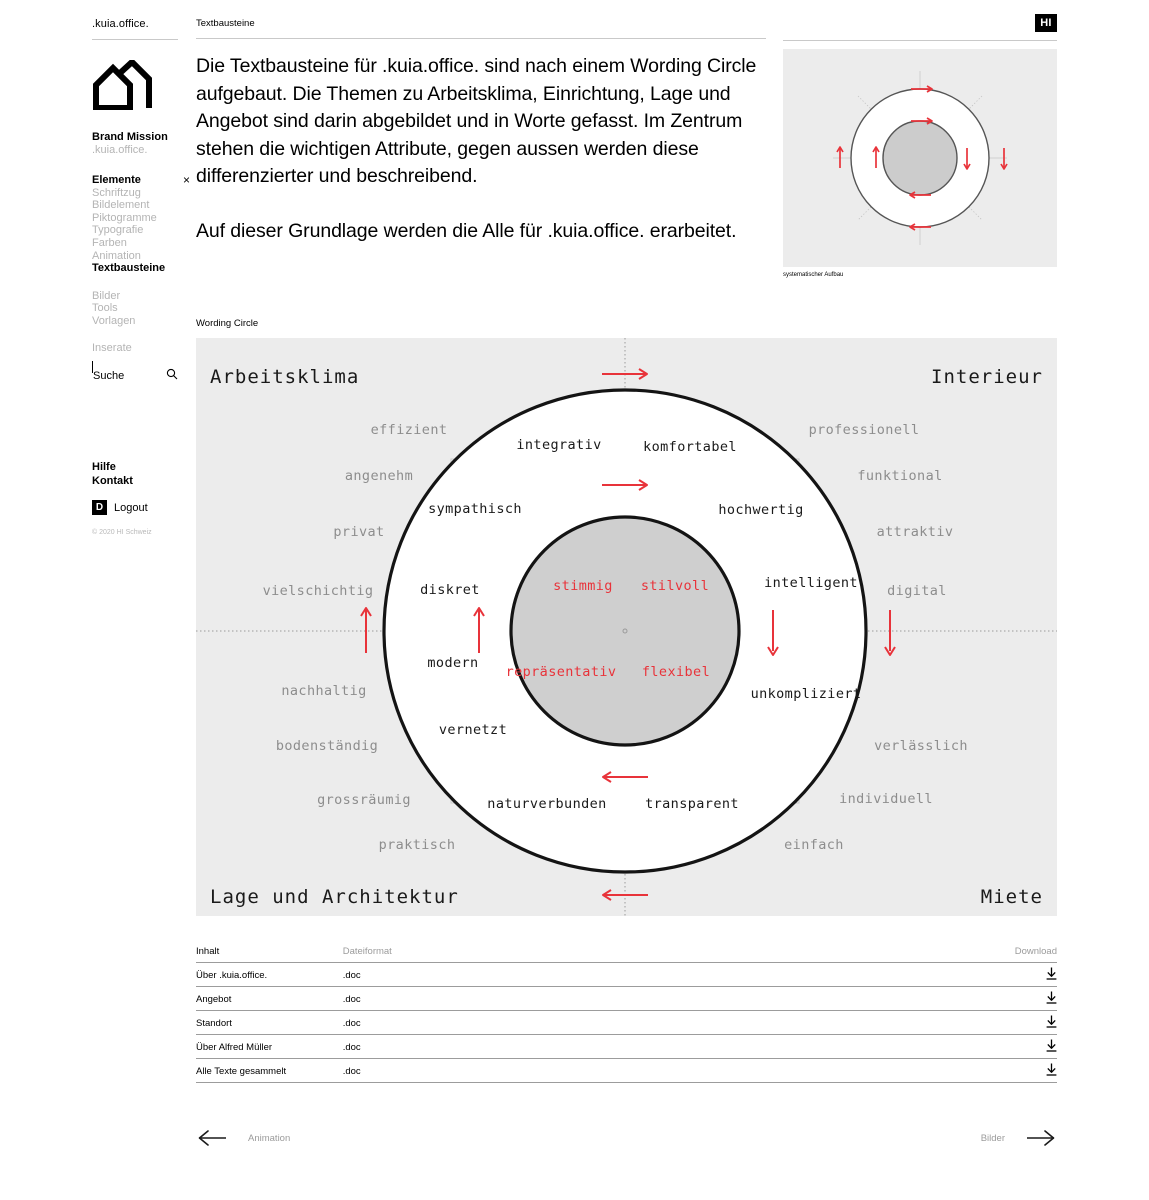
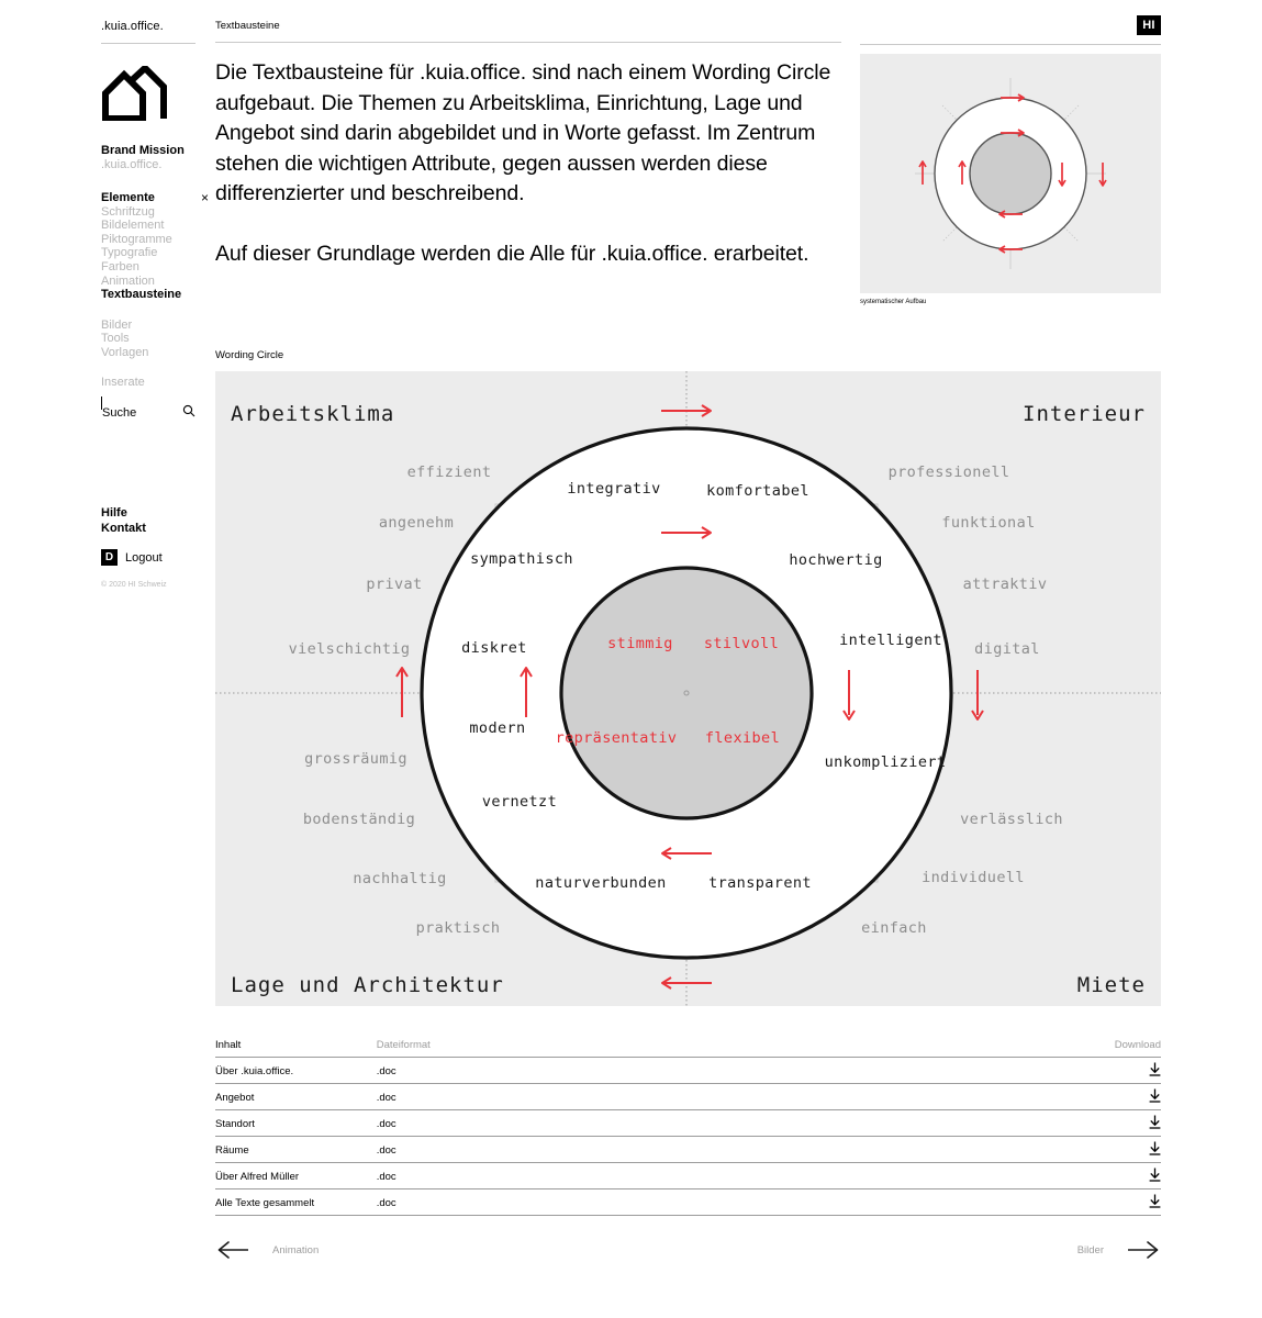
  .kuia.office.
  Brand Mission
  .kuia.office.
  Elemente
  ×
  Schriftzug
  Bildelement
  Piktogramme
  Typografie
  Farben
  Animation
  Textbausteine
  Bilder
  Tools
  Vorlagen
  Inserate
  Suche
  Hilfe
  Kontakt
  D
  Logout
  Textbausteine
  Die Textbausteine für .kuia.office. sind nach einem Wording Circle aufgebaut. Die Themen zu Arbeitsklima, Einrichtung, Lage und Angebot sind darin abgebildet und in Worte gefasst. Im Zentrum stehen die wichtigen Attribute, gegen aussen werden diese differenzierter und beschreibend.
  Auf dieser Grundlage werden die Alle für .kuia.office. erarbeitet.
  HI
  Wording Circle
  Arbeitsklima
  Interieur
  Lage und Architektur
  Miete
  stimmig
  stilvoll
  repräsentativ
  flexibel
  integrativ
  komfortabel
  sympathisch
  hochwertig
  diskret
  intelligent
  modern
  unkompliziert
  vernetzt
  naturverbunden
  transparent
  effizient
  angenehm
  privat
  vielschichtig
- nachhaltig
+ grossräumig
  bodenständig
- grossräumig
+ nachhaltig
  praktisch
  professionell
  funktional
  attraktiv
  digital
  verlässlich
  individuell
  einfach
  Inhalt	Dateiformat	Download
  Über .kuia.office.	.doc
  Angebot	.doc
  Standort	.doc
+ Räume	.doc
  Über Alfred Müller	.doc
  Alle Texte gesammelt	.doc
  Animation
  Bilder
